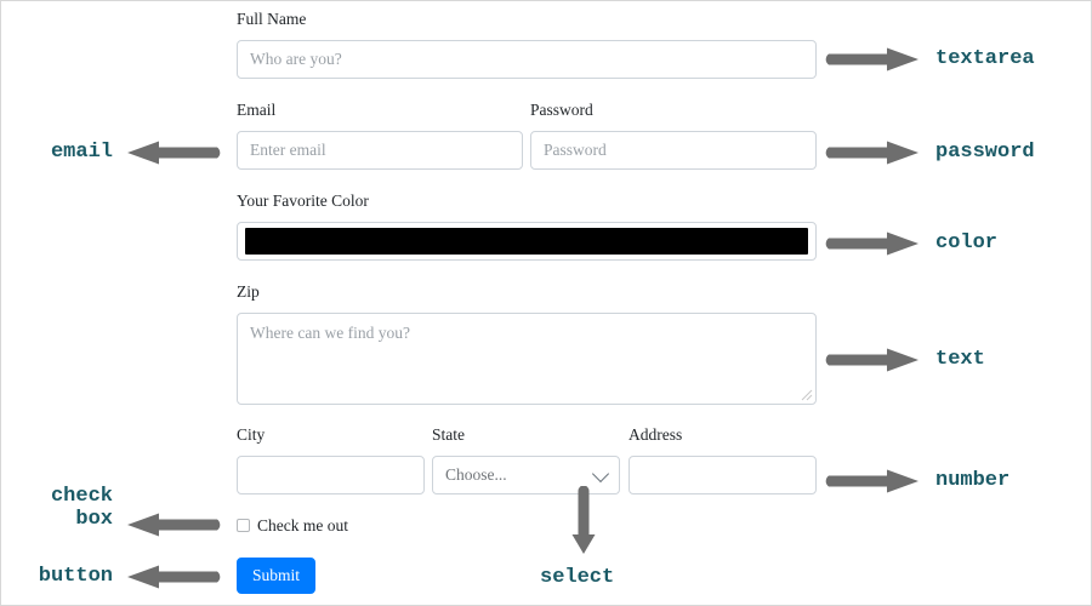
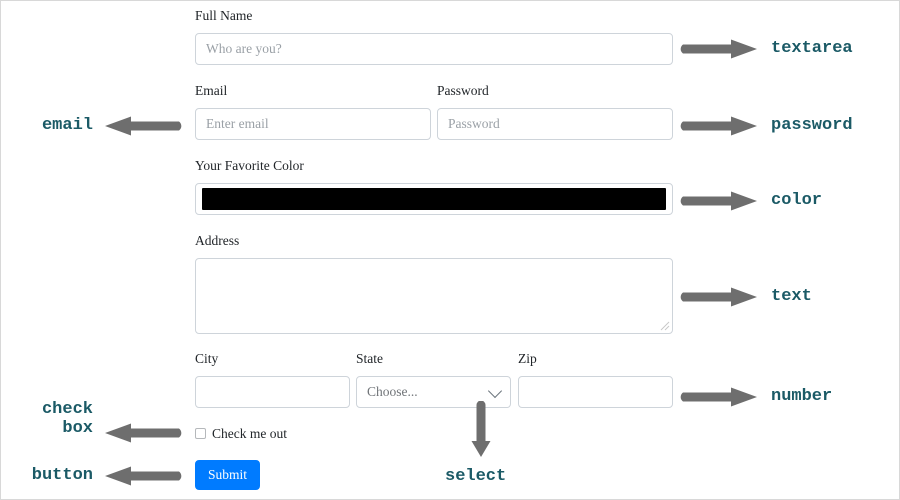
  Full Name
  Who are you?
  Email
  Enter email
  Password
  Password
  Your Favorite Color
- Zip
+ Address
- Where can we find you?
  City
  State
  Choose...
- Address
+ Zip
  Check me out
  Submit
  textarea
  email
  password
  color
  text
  number
  check
  box
  button
  select
